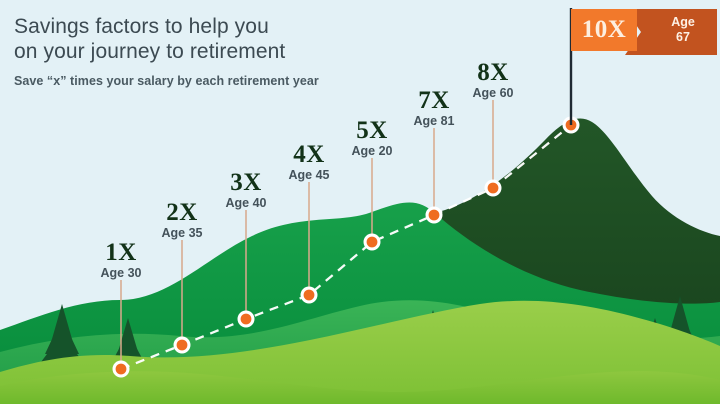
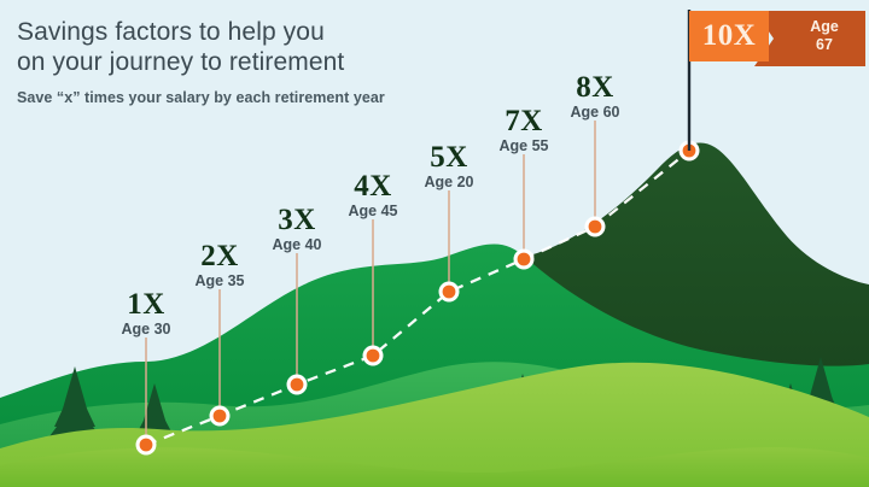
  Savings factors to help you
  on your journey to retirement
  Save “x” times your salary by each retirement year
  1X
  Age 30
  2X
  Age 35
  3X
  Age 40
  4X
  Age 45
  5X
  Age 20
  7X
- Age 81
+ Age 55
  8X
  Age 60
  Age
  67
  10X
